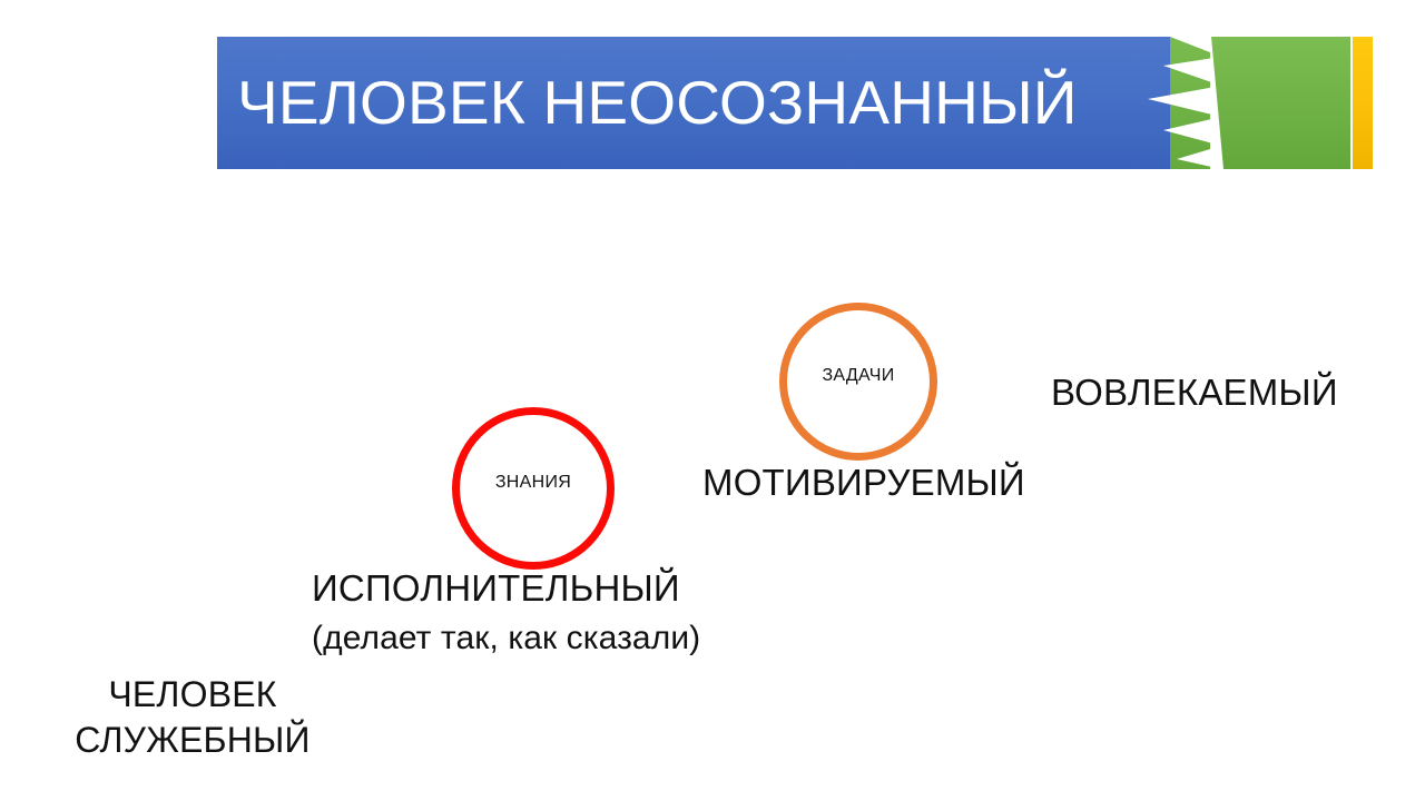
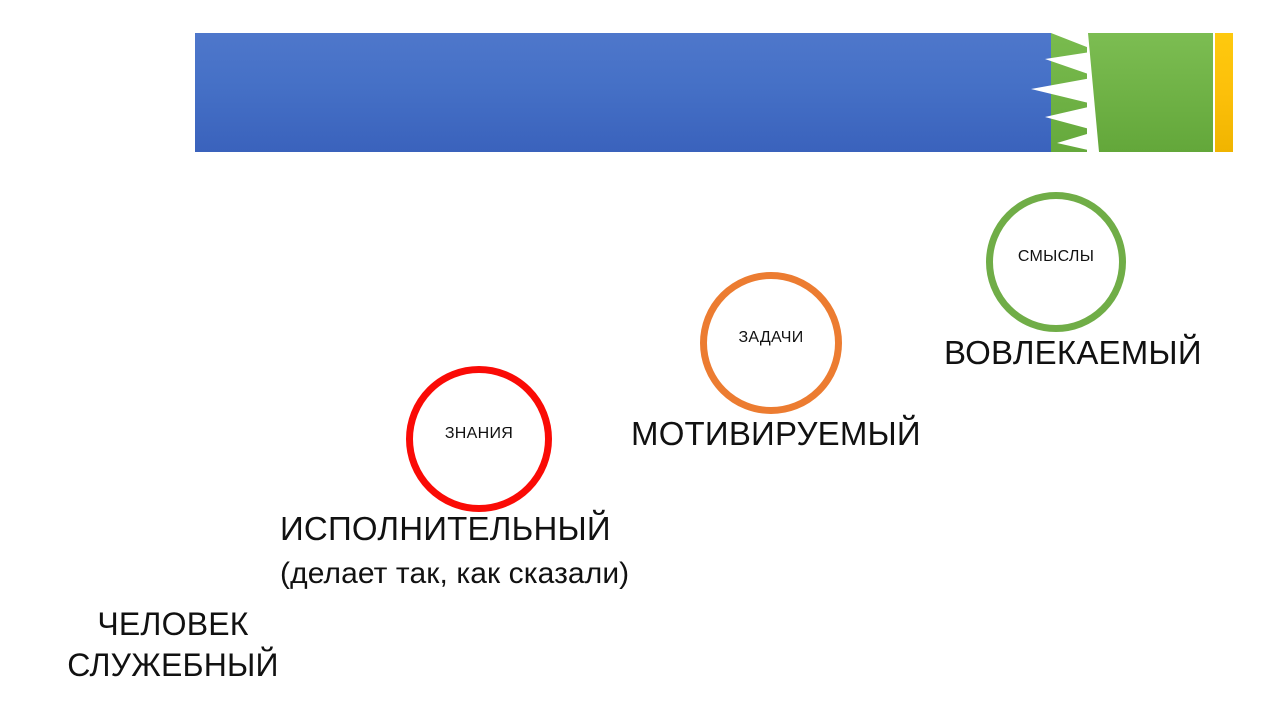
- ЧЕЛОВЕК НЕОСОЗНАННЫЙ
  ЧЕЛОВЕК
  СЛУЖЕБНЫЙ
  ЗНАНИЯ
  ИСПОЛНИТЕЛЬНЫЙ
  (делает так, как сказали)
  ЗАДАЧИ
  МОТИВИРУЕМЫЙ
+ СМЫСЛЫ
  ВОВЛЕКАЕМЫЙ
